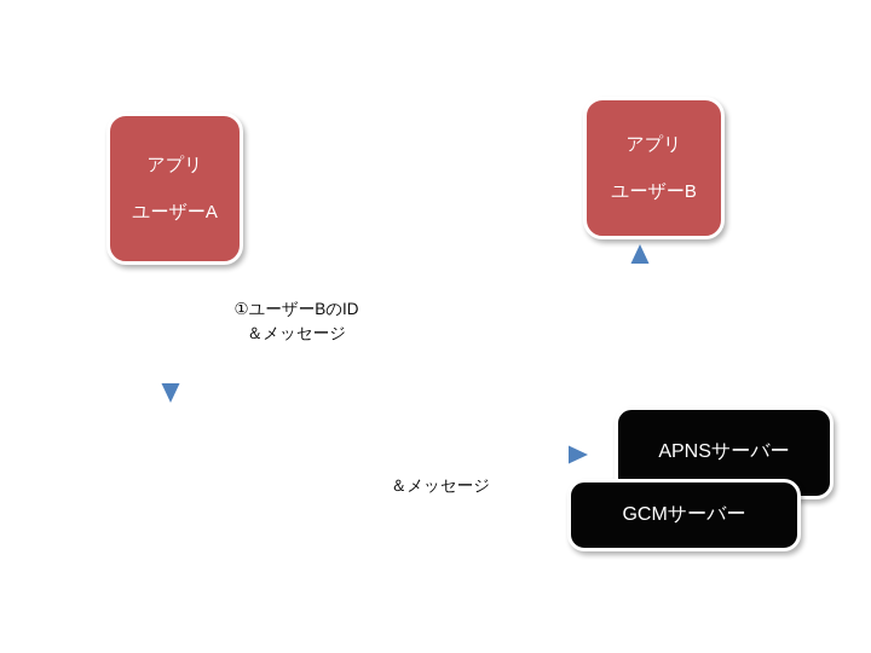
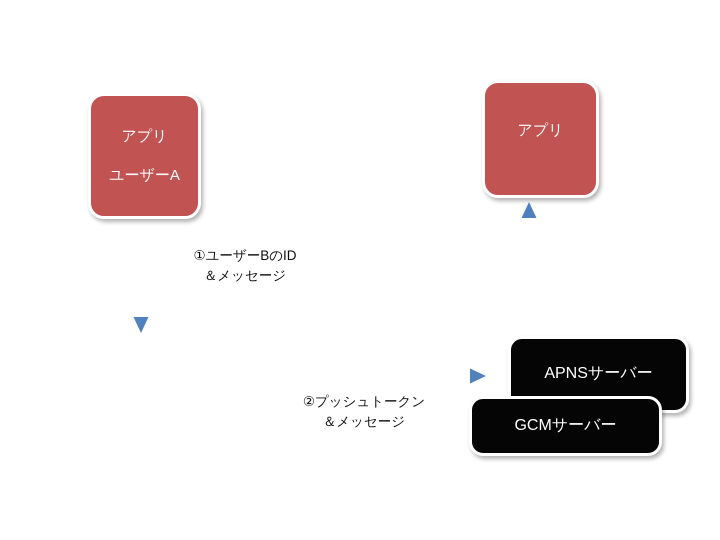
  アプリ
  ユーザーA
  アプリ
- ユーザーB
  APNSサーバー
  GCMサーバー
  ①ユーザーBのID
  ＆メッセージ
+ ②プッシュトークン
  ＆メッセージ
